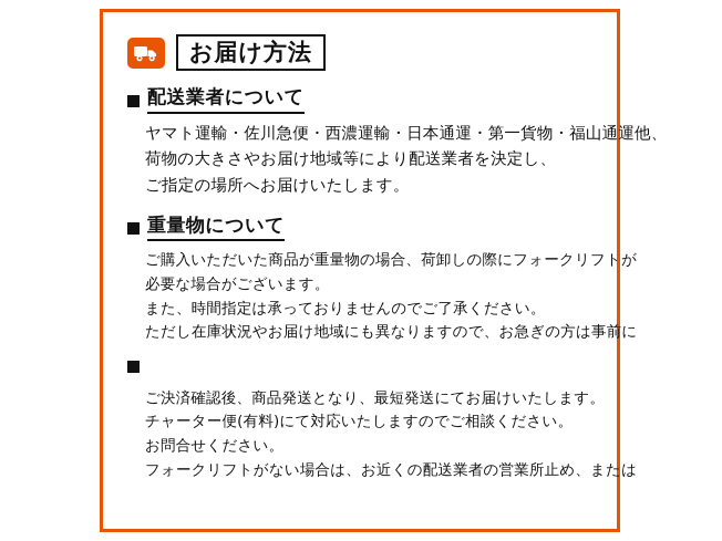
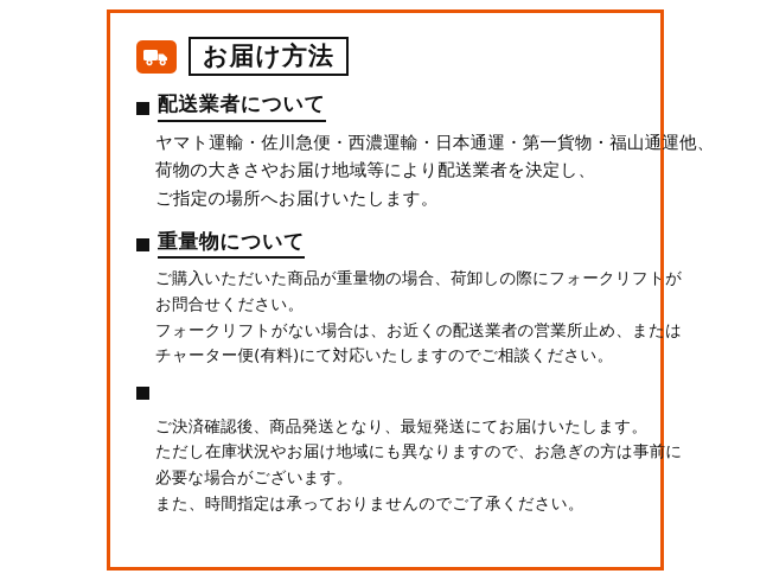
  お届け方法
  配送業者について
  ヤマト運輸・佐川急便・西濃運輸・日本通運・第一貨物・福山通運他、
  荷物の大きさやお届け地域等により配送業者を決定し、
  ご指定の場所へお届けいたします。
  重量物について
  ご購入いただいた商品が重量物の場合、荷卸しの際にフォークリフトが
- 必要な場合がございます。
+ お問合せください。
- また、時間指定は承っておりませんのでご了承ください。
+ フォークリフトがない場合は、お近くの配送業者の営業所止め、または
- ただし在庫状況やお届け地域にも異なりますので、お急ぎの方は事前に
+ チャーター便(有料)にて対応いたしますのでご相談ください。
  ご決済確認後、商品発送となり、最短発送にてお届けいたします。
- チャーター便(有料)にて対応いたしますのでご相談ください。
+ ただし在庫状況やお届け地域にも異なりますので、お急ぎの方は事前に
- お問合せください。
+ 必要な場合がございます。
- フォークリフトがない場合は、お近くの配送業者の営業所止め、または
+ また、時間指定は承っておりませんのでご了承ください。
